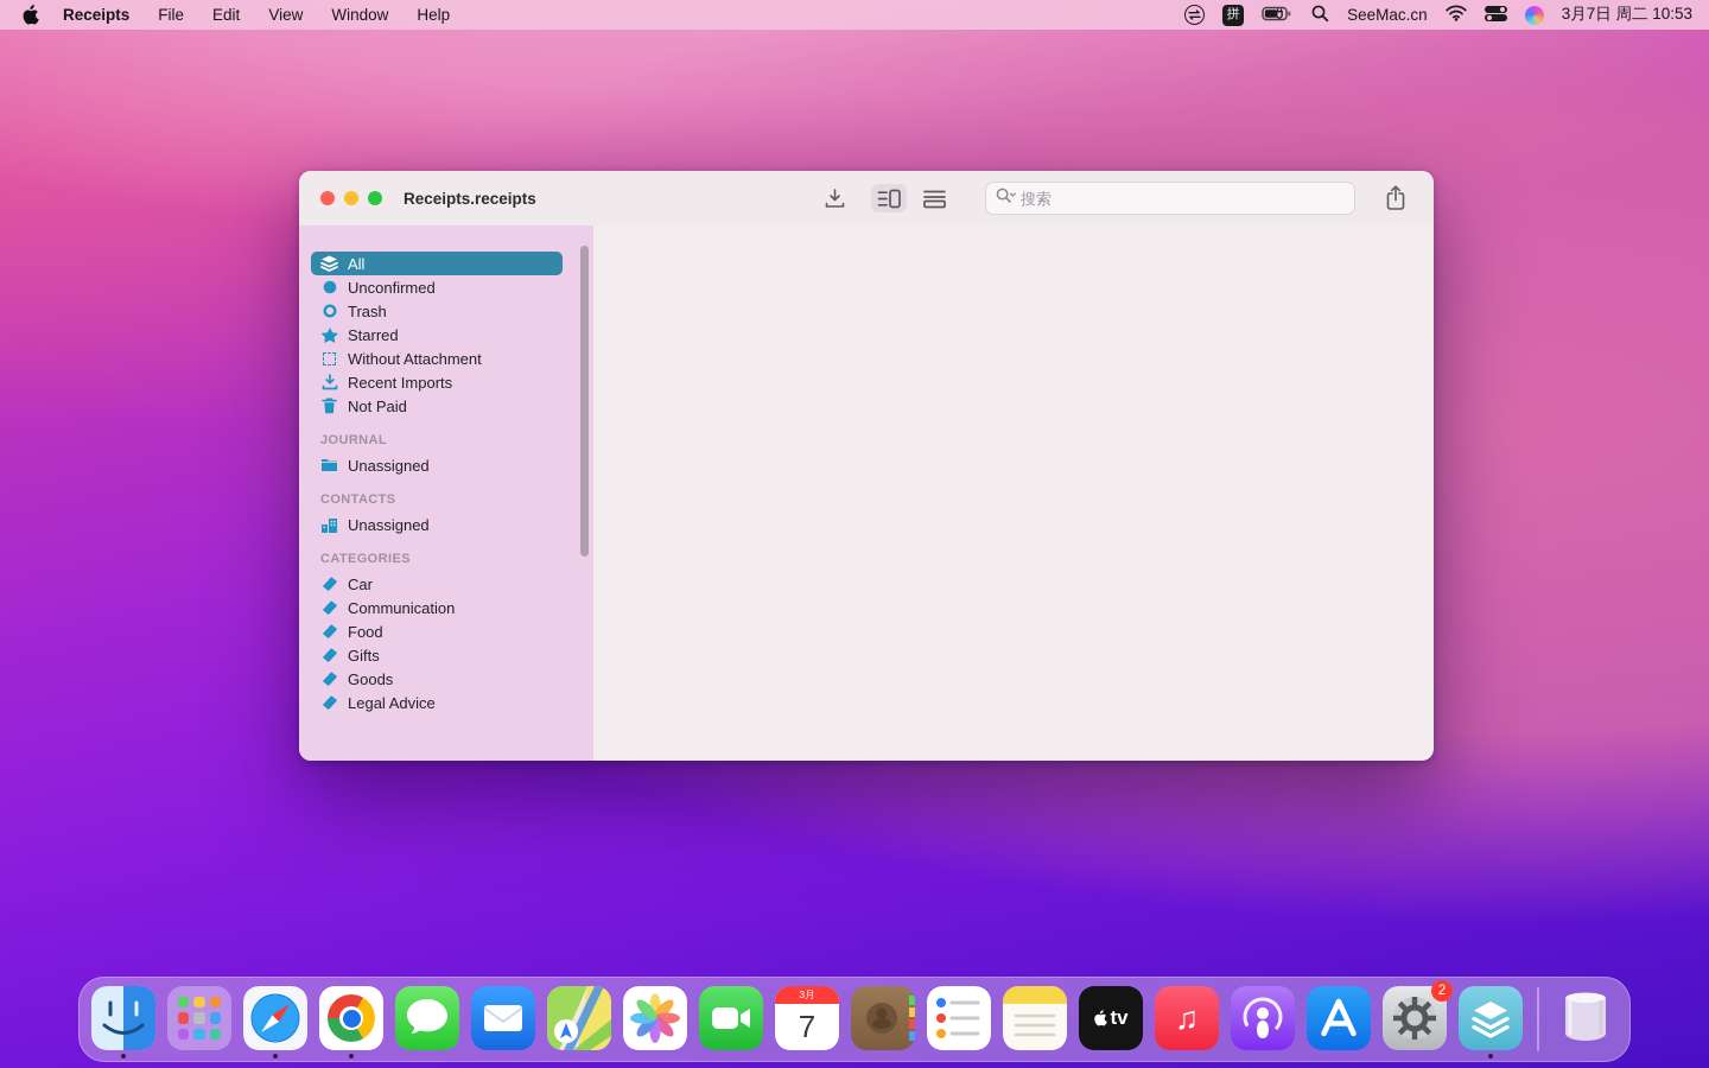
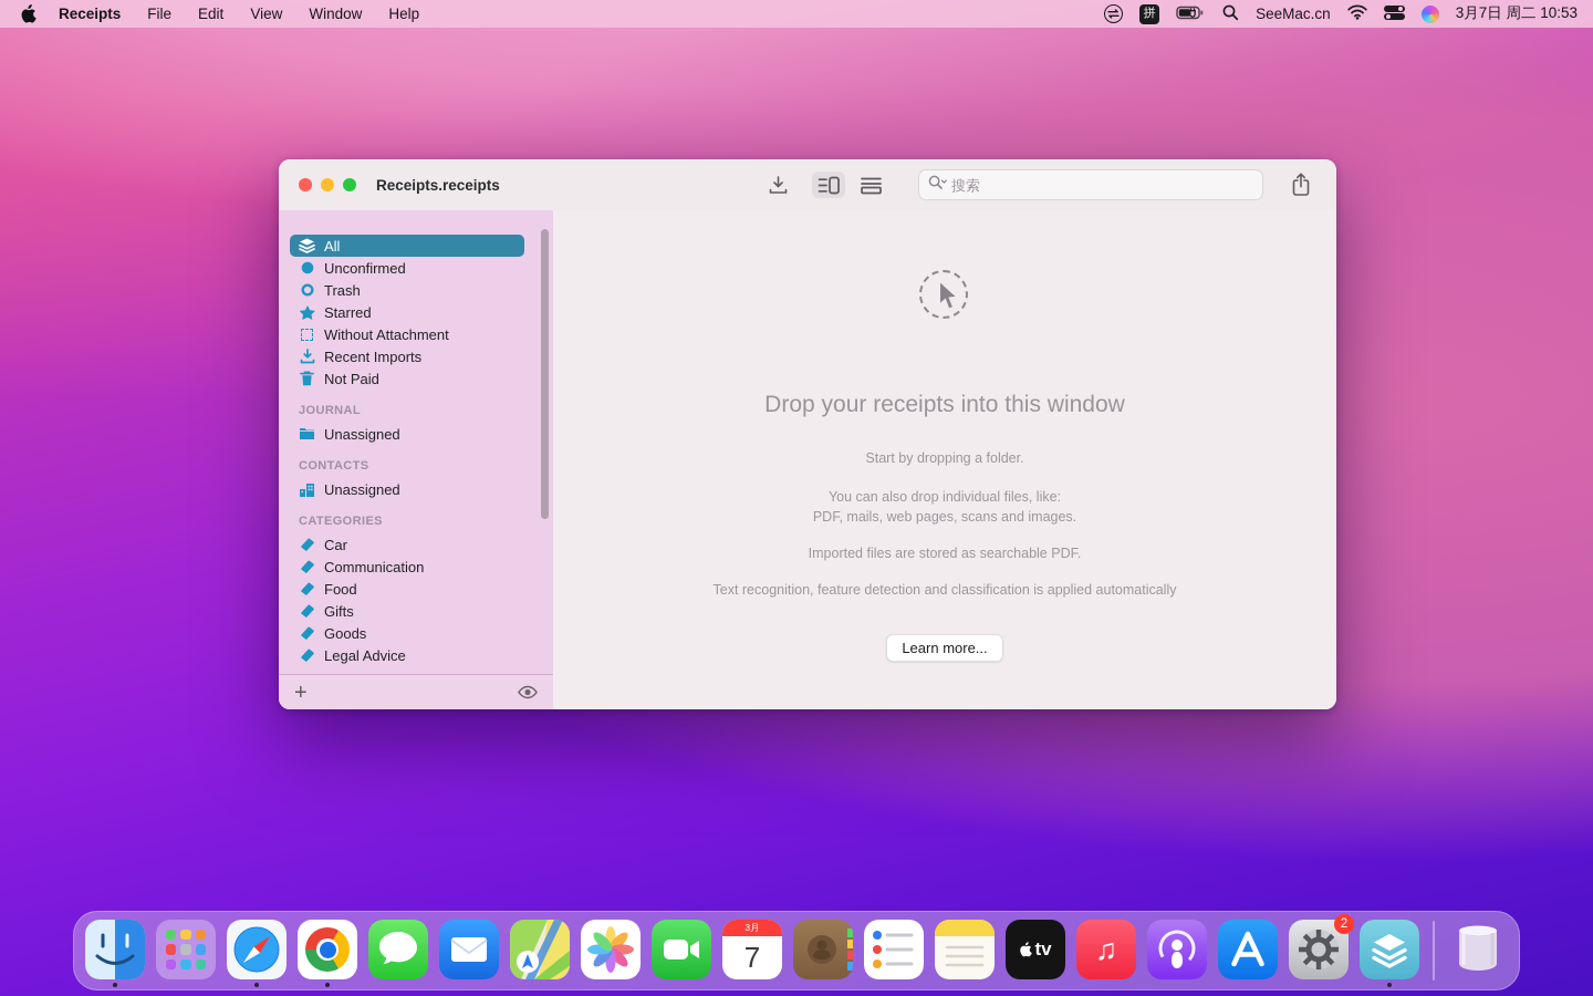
  Receipts
  File
  Edit
  View
  Window
  Help
  拼
  SeeMac.cn
  3月7日 周二 10:53
  Receipts.receipts
  搜索
  All
  Unconfirmed
  Trash
  Starred
  Without Attachment
  Recent Imports
  Not Paid
  JOURNAL
  Unassigned
  CONTACTS
  Unassigned
  CATEGORIES
  Car
  Communication
  Food
  Gifts
  Goods
  Legal Advice
+ +
+ Drop your receipts into this window
+ Start by dropping a folder.
+ You can also drop individual files, like:
+ PDF, mails, web pages, scans and images.
+ Imported files are stored as searchable PDF.
+ Text recognition, feature detection and classification is applied automatically
+ Learn more...
  3月
  7
  tv
  ♫
  2
